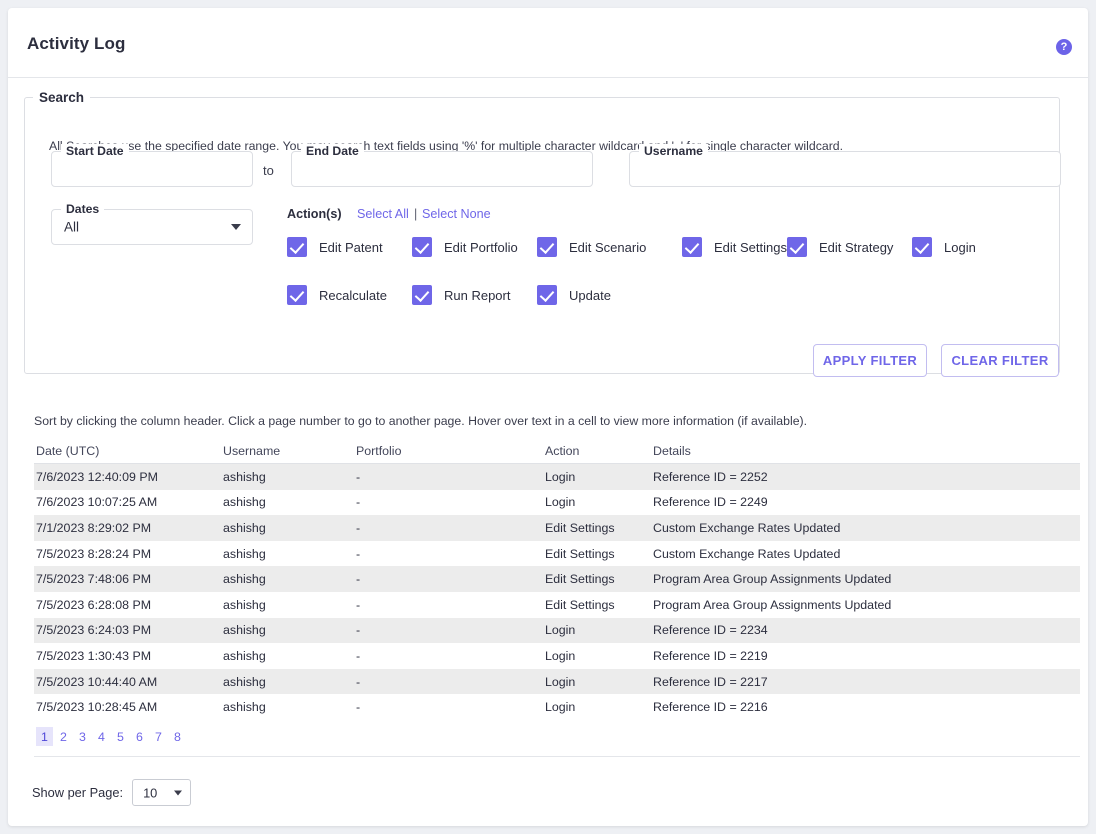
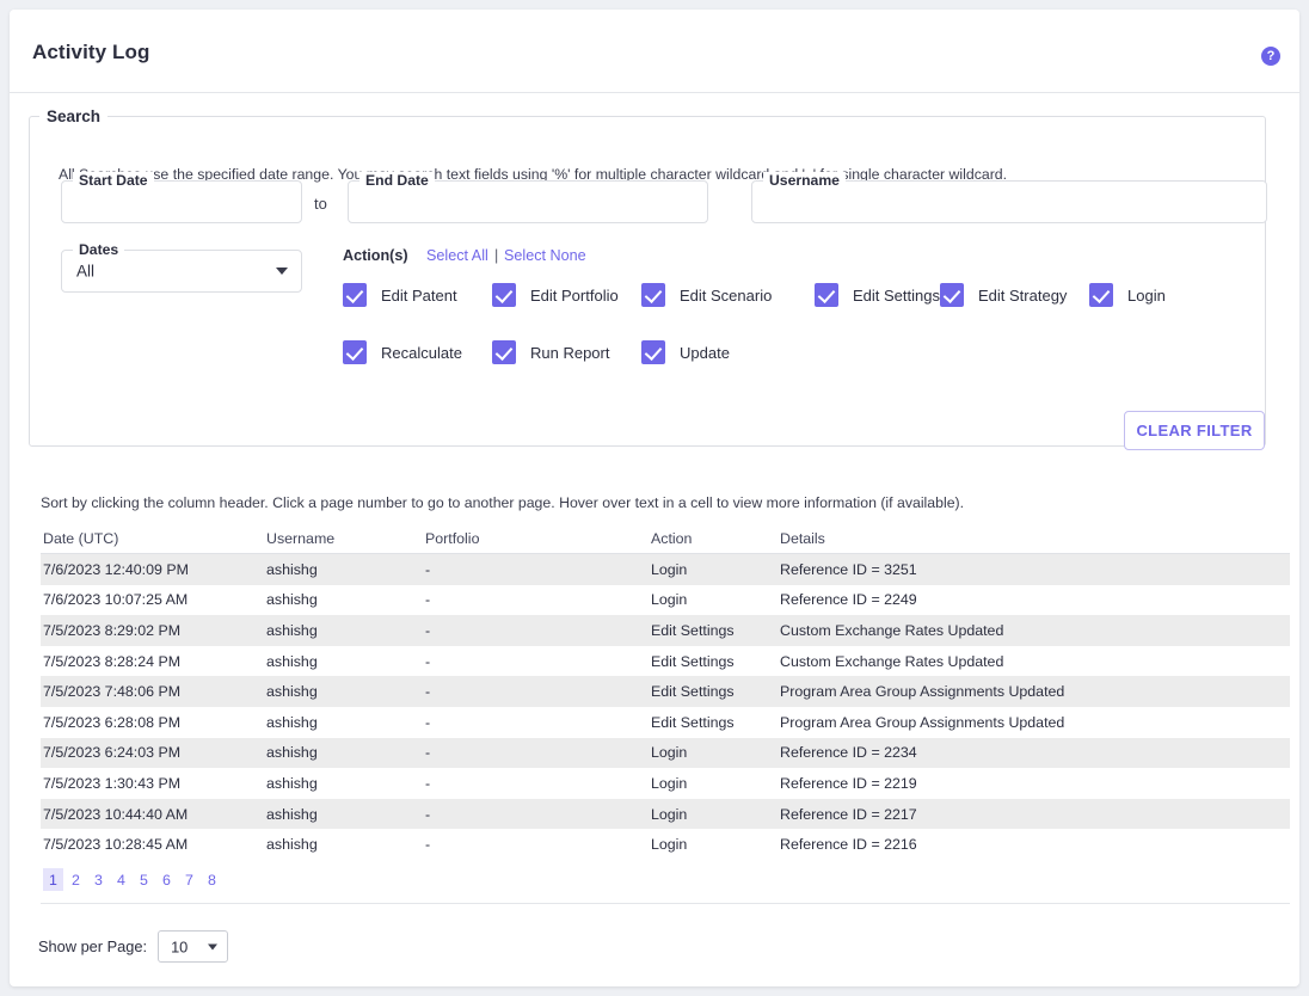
  Activity Log
  ?
  Search
  Alse the specified date range. Youh text fields using '%' for multiple character wildcaringle character wildcard.
  Start Date
  to
  End Date
  Username
  Dates
  All
  Action(s)
  Select All
  |
  Select None
  Edit Patent
  Edit Portfolio
  Edit Scenario
  Edit Settings
  Edit Strategy
  Login
  Recalculate
  Run Report
  Update
- APPLY FILTER
  CLEAR FILTER
  Sort by clicking the column header. Click a page number to go to another page. Hover over text in a cell to view more information (if available).
  Date (UTC)
  Username
  Portfolio
  Action
  Details
  7/6/2023 12:40:09 PM
  ashishg
  -
  Login
- Reference ID = 2252
+ Reference ID = 3251
  7/6/2023 10:07:25 AM
  ashishg
  -
  Login
  Reference ID = 2249
- 7/1/2023 8:29:02 PM
+ 7/5/2023 8:29:02 PM
  ashishg
  -
  Edit Settings
  Custom Exchange Rates Updated
  7/5/2023 8:28:24 PM
  ashishg
  -
  Edit Settings
  Custom Exchange Rates Updated
  7/5/2023 7:48:06 PM
  ashishg
  -
  Edit Settings
  Program Area Group Assignments Updated
  7/5/2023 6:28:08 PM
  ashishg
  -
  Edit Settings
  Program Area Group Assignments Updated
  7/5/2023 6:24:03 PM
  ashishg
  -
  Login
  Reference ID = 2234
  7/5/2023 1:30:43 PM
  ashishg
  -
  Login
  Reference ID = 2219
  7/5/2023 10:44:40 AM
  ashishg
  -
  Login
  Reference ID = 2217
  7/5/2023 10:28:45 AM
  ashishg
  -
  Login
  Reference ID = 2216
  1
  2
  3
  4
  5
  6
  7
  8
  Show per Page:
  10
